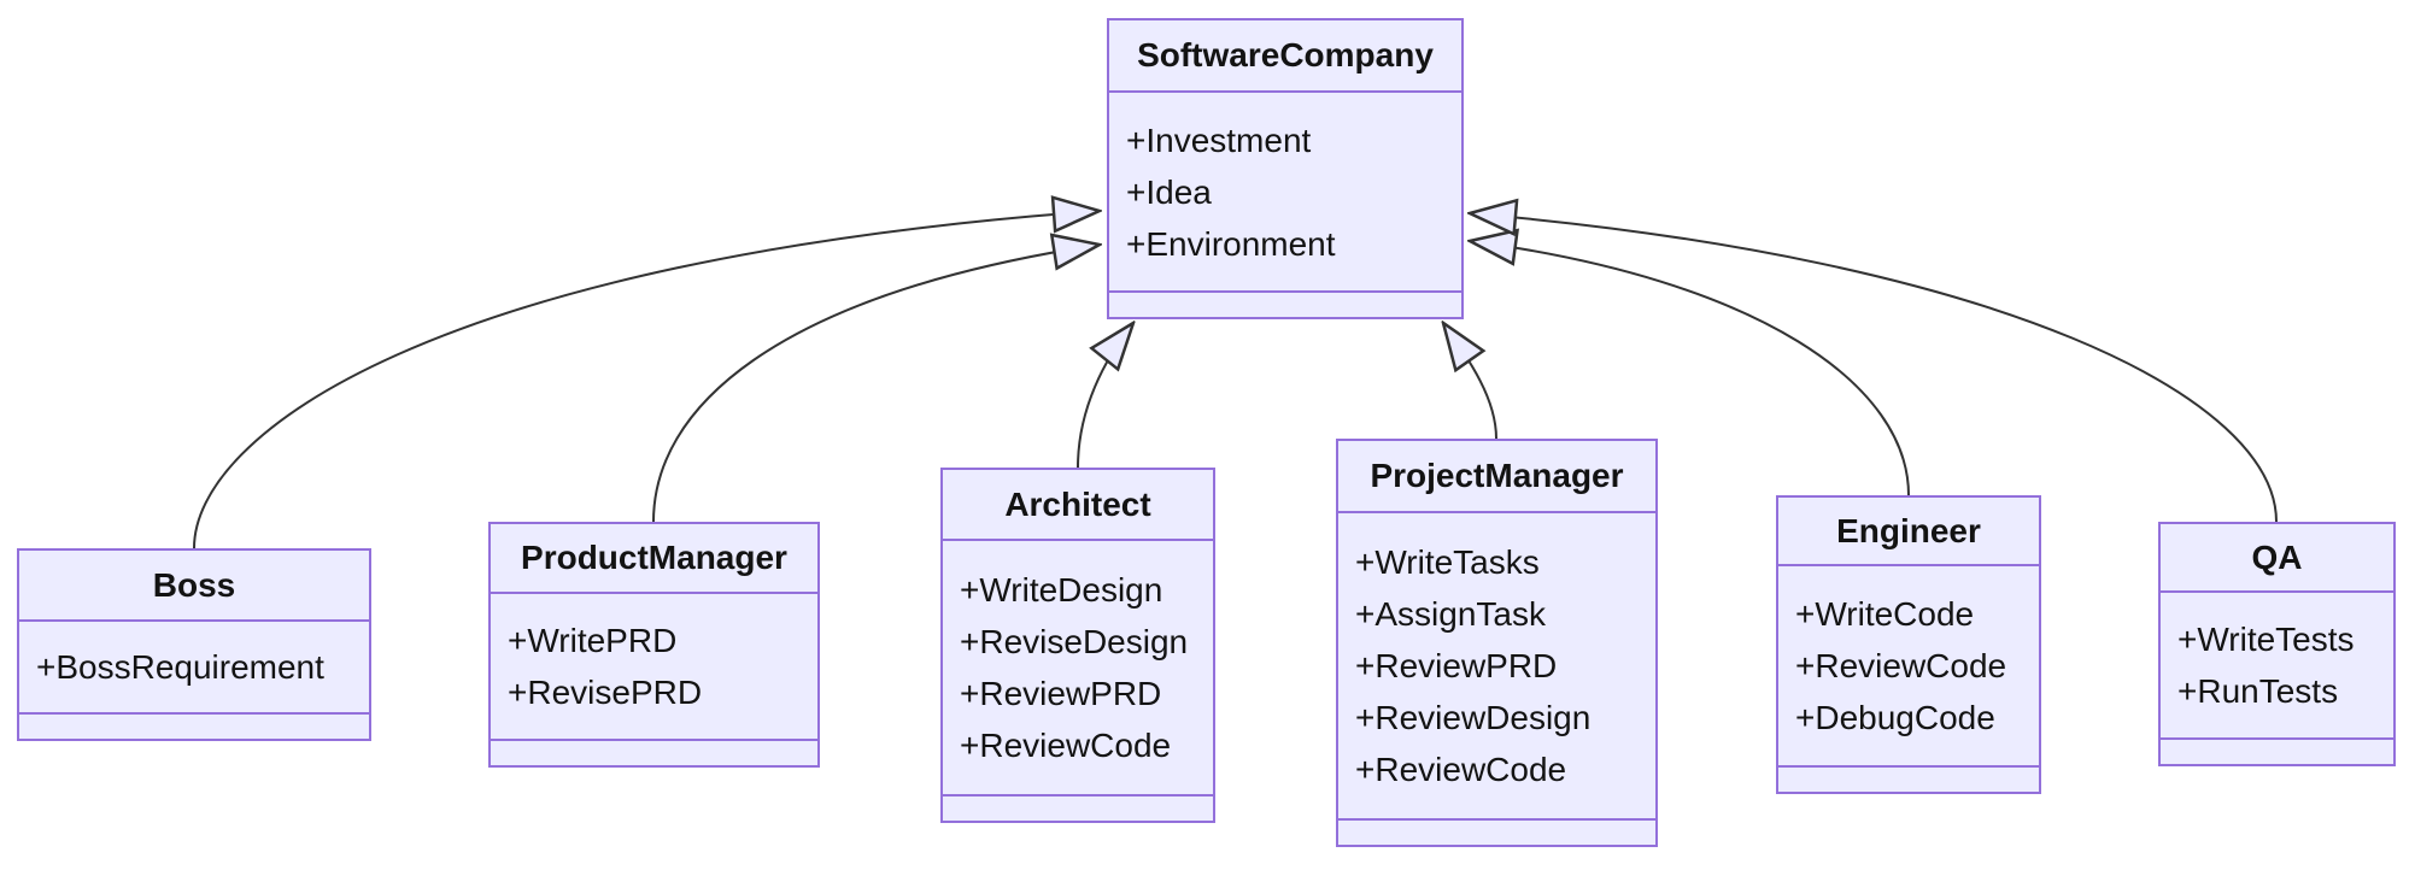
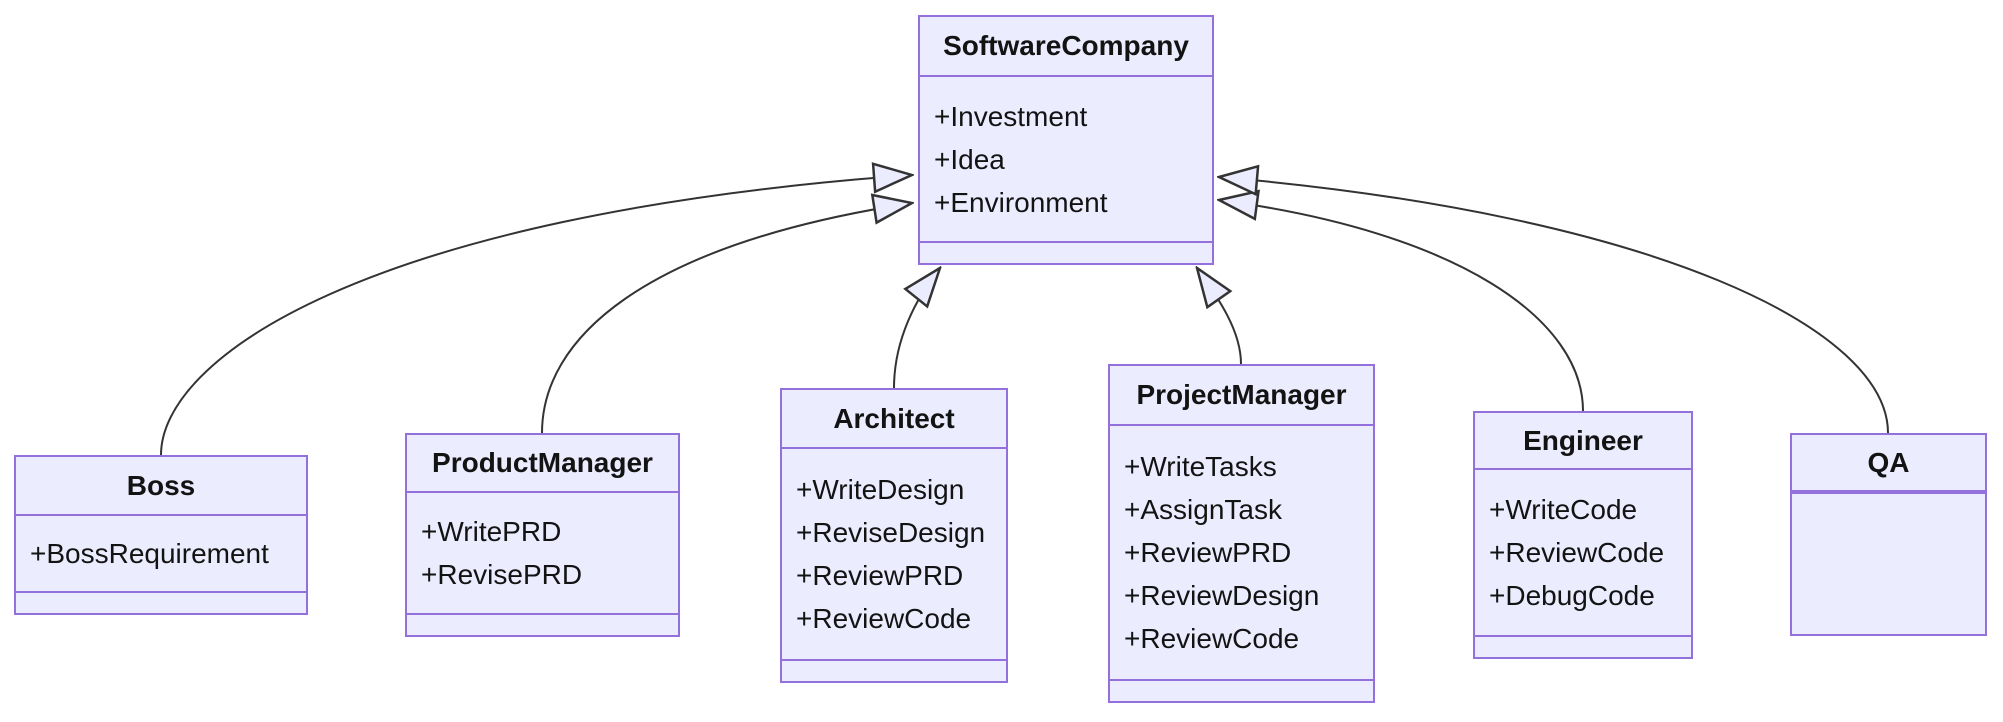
  SoftwareCompany
  +Investment
  +Idea
  +Environment
  Boss
  +BossRequirement
  ProductManager
  +WritePRD
  +RevisePRD
  Architect
  +WriteDesign
  +ReviseDesign
  +ReviewPRD
  +ReviewCode
  ProjectManager
  +WriteTasks
  +AssignTask
  +ReviewPRD
  +ReviewDesign
  +ReviewCode
  Engineer
  +WriteCode
  +ReviewCode
  +DebugCode
  QA
- +WriteTests
- +RunTests
